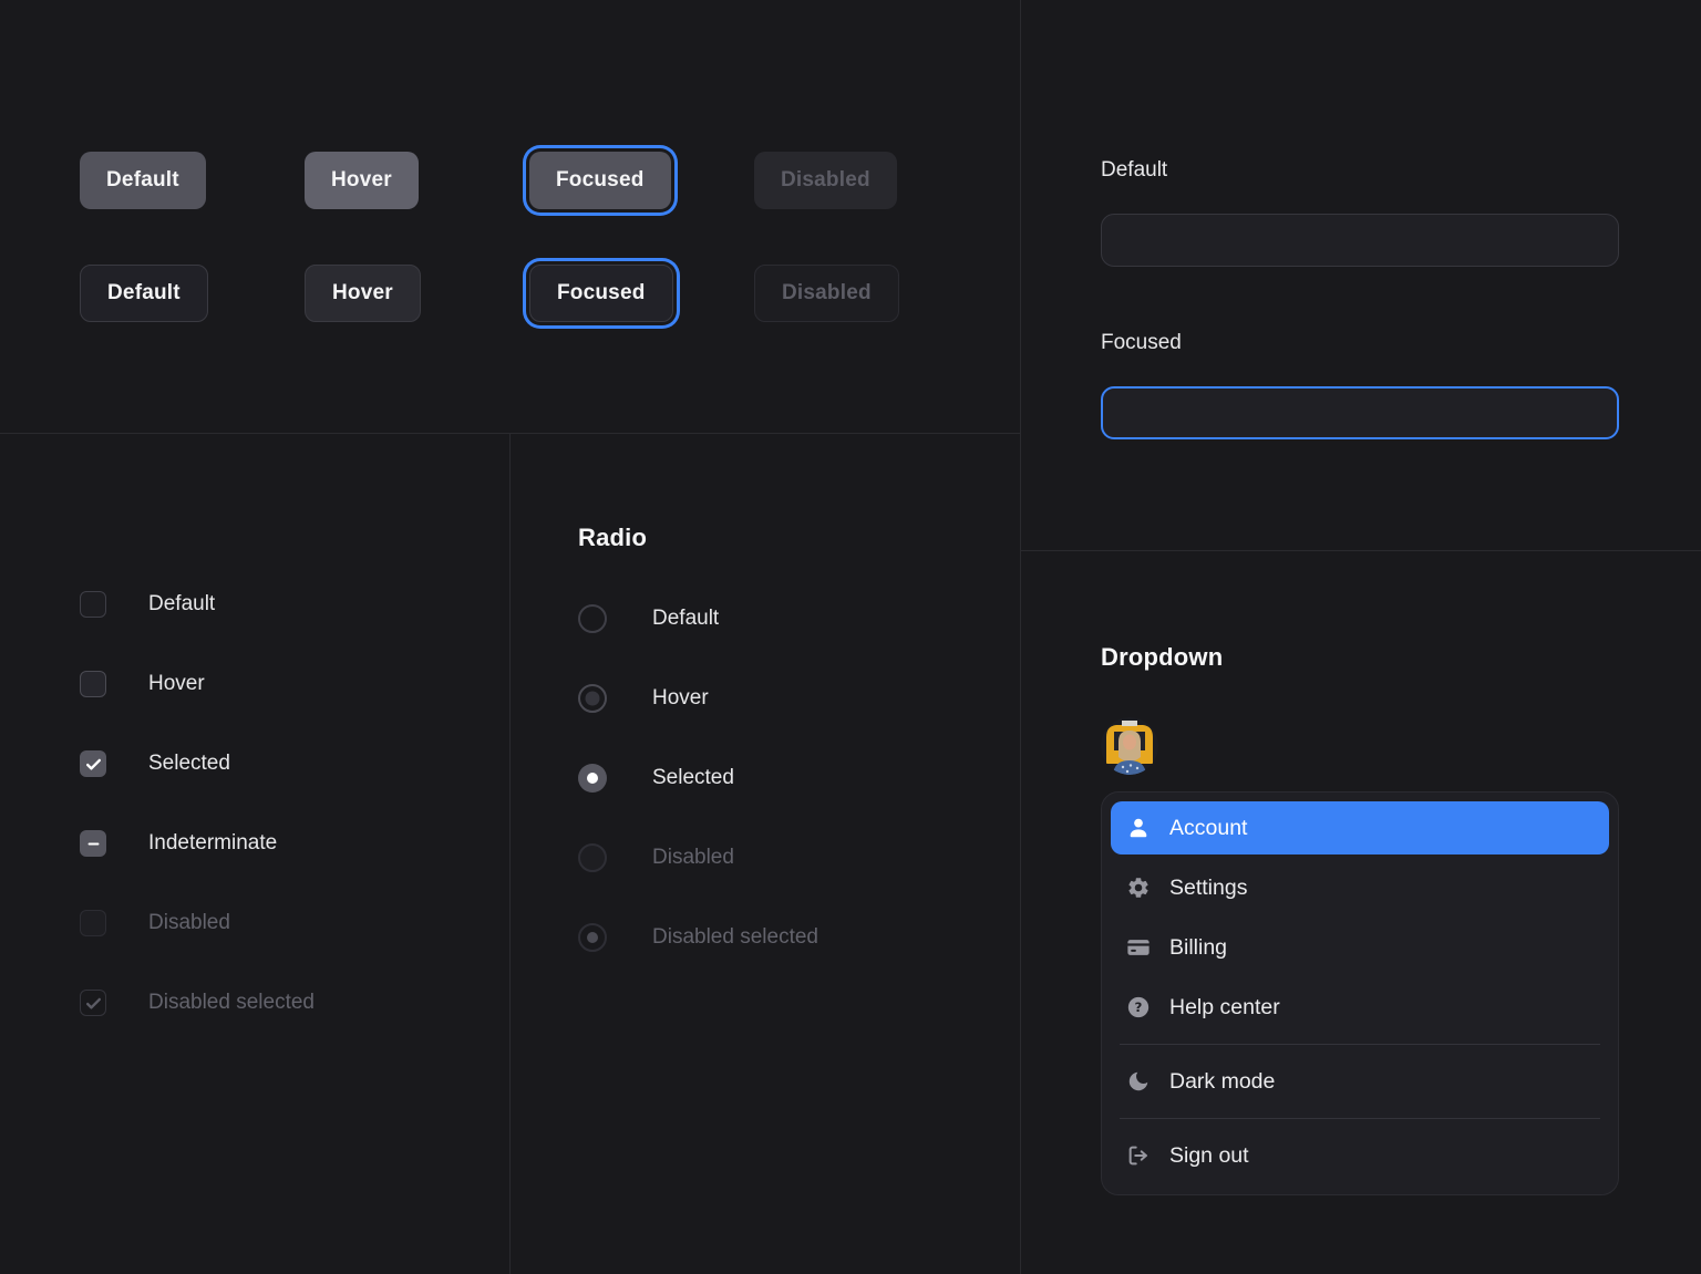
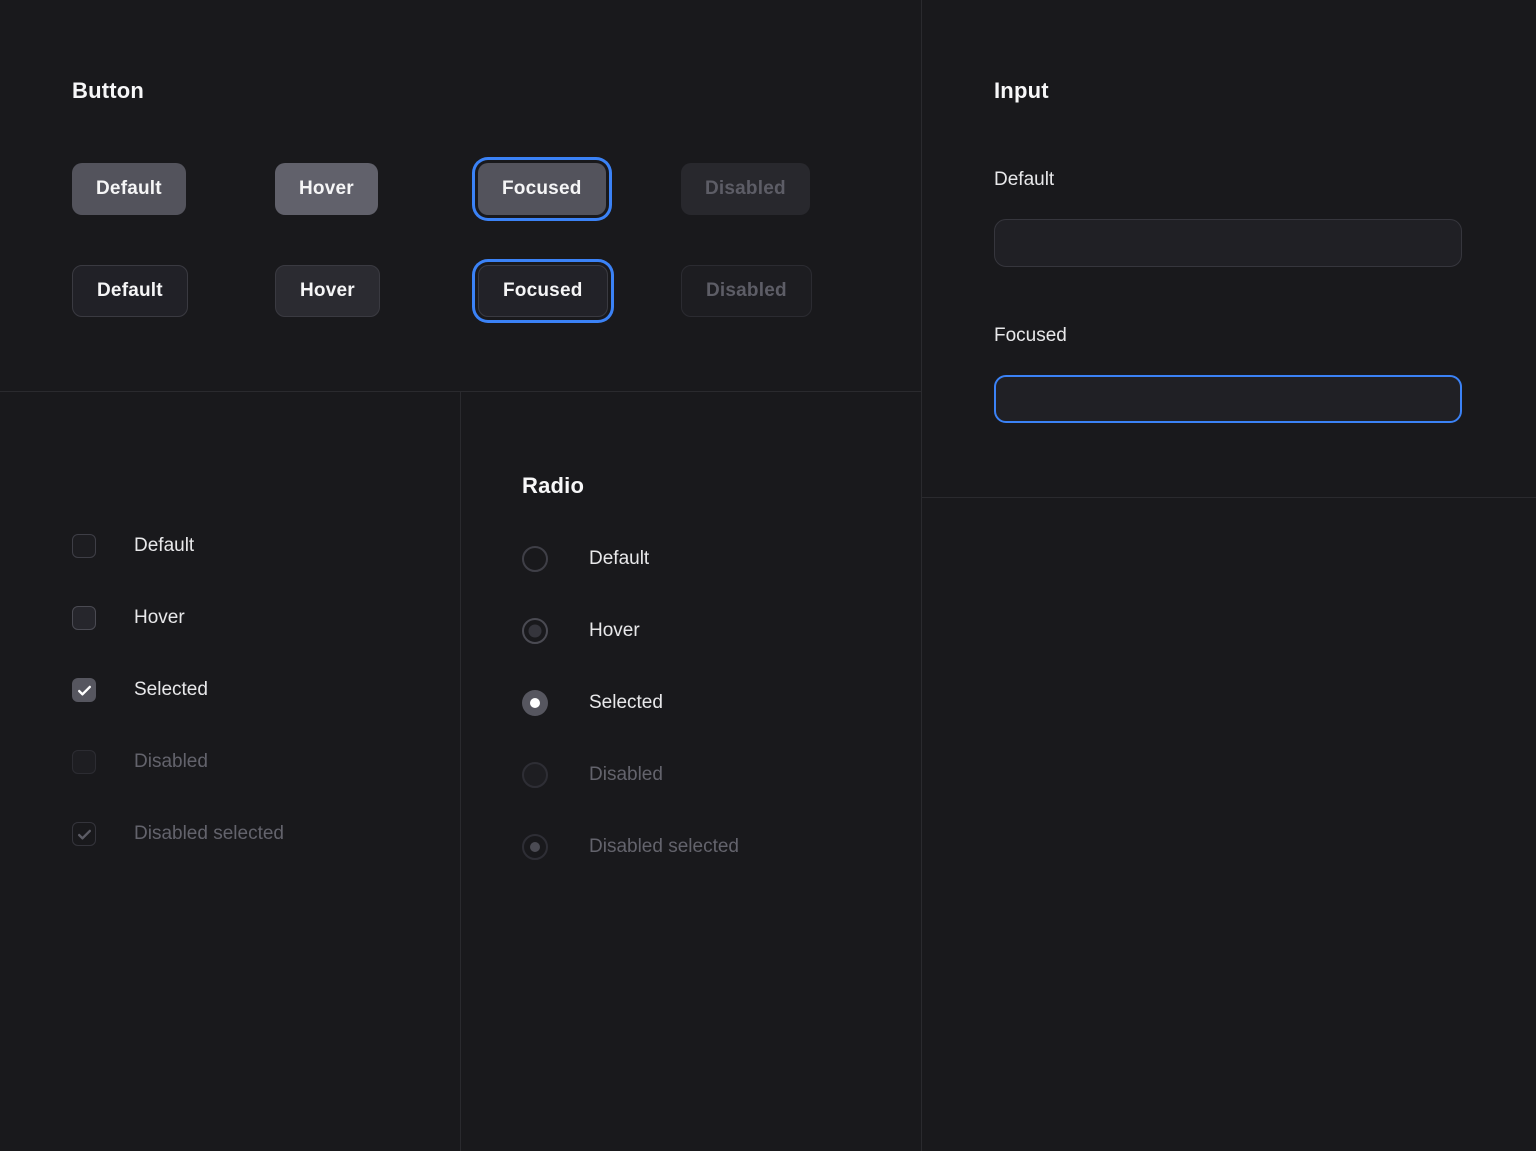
+ Button
  Default
  Hover
  Focused
  Disabled
  Default
  Hover
  Focused
  Disabled
+ Input
  Default
  Focused
  Default
  Hover
  Selected
- Indeterminate
  Disabled
  Disabled selected
  Radio
  Default
  Hover
  Selected
  Disabled
  Disabled selected
- Dropdown
- Account
- Settings
- Billing
- ?
- Help center
- Dark mode
- Sign out
